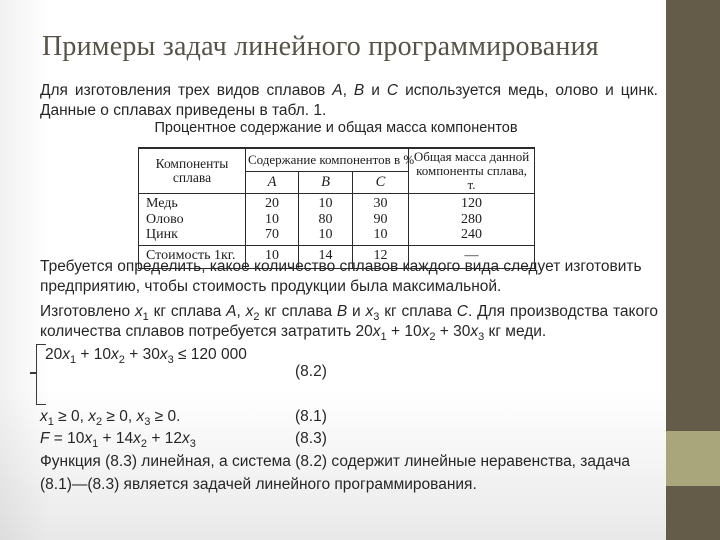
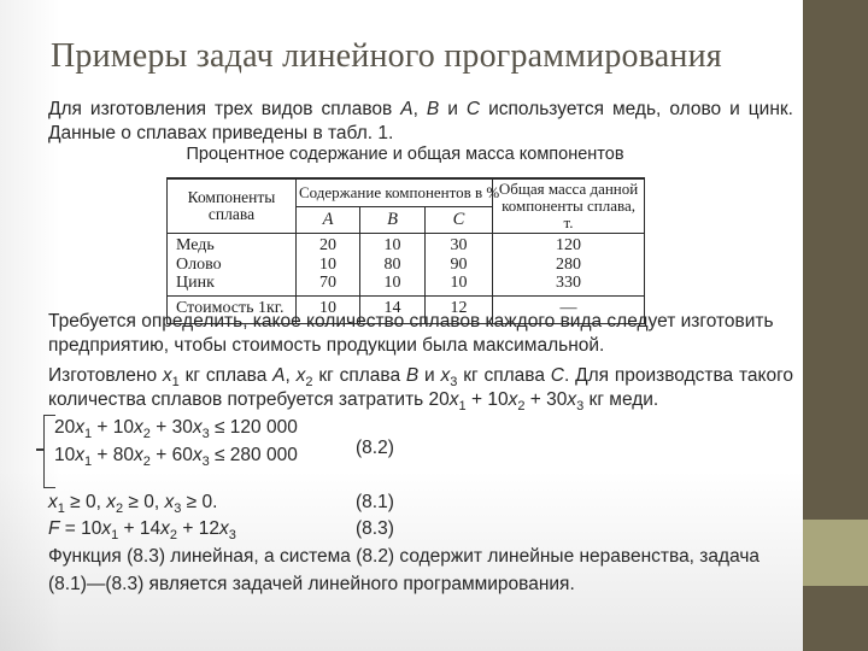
  Примеры задач линейного программирования
  Для изготовления трех видов сплавов A, B и C используется медь, олово и цинк. Данные о сплавах приведены в табл. 1.
  Процентное содержание и общая масса компонентов
  Компоненты сплава	Содержание компонентов в %	Общая масса данной компоненты сплава, т.
  A	B	C
  Медь	20	10	30	120
  Олово	10	80	90	280
- Цинк	70	10	10	240
+ Цинк	70	10	10	330
  Стоимость 1кг.	10	14	12	—
  Требуется определить, какое количество сплавов каждого вида следует изготовить предприятию, чтобы стоимость продукции была максимальной.
  Изготовлено x1 кг сплава A, x2 кг сплава B и x3 кг сплава C. Для производства такого количества сплавов потребуется затратить 20x1 + 10x2 + 30x3 кг меди.
  20x1 + 10x2 + 30x3 ≤ 120 000
+ 10x1 + 80x2 + 60x3 ≤ 280 000
  (8.2)
  x1 ≥ 0, x2 ≥ 0, x3 ≥ 0.
  (8.1)
  F = 10x1 + 14x2 + 12x3
  (8.3)
  Функция (8.3) линейная, а система (8.2) содержит линейные неравенства, задача (8.1)—(8.3) является задачей линейного программирования.
